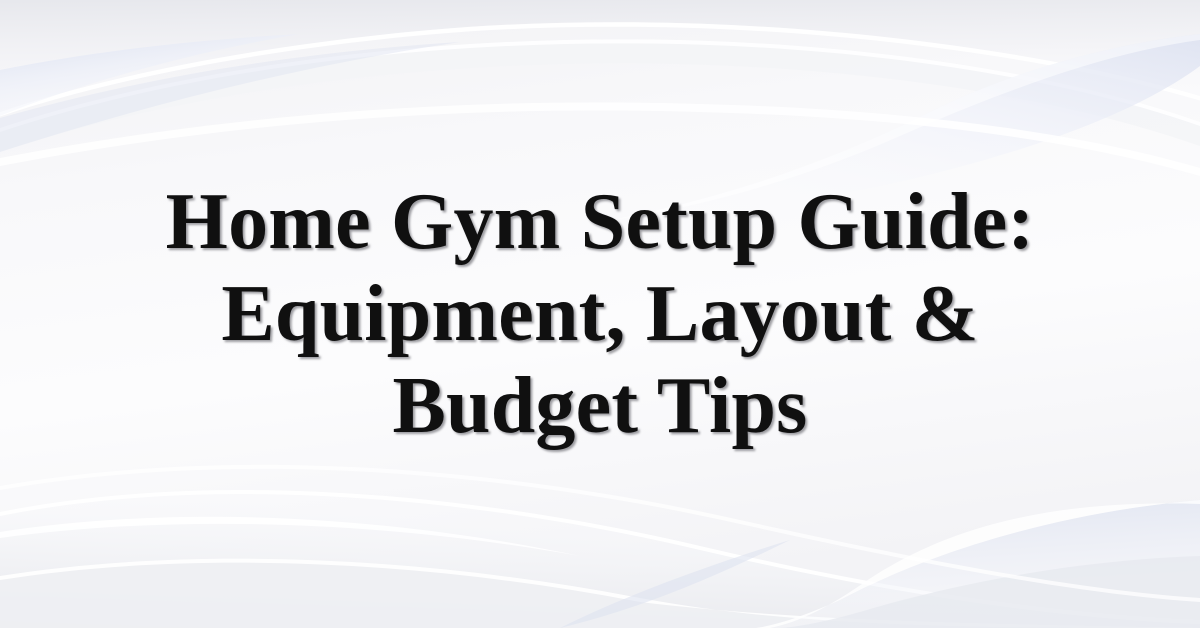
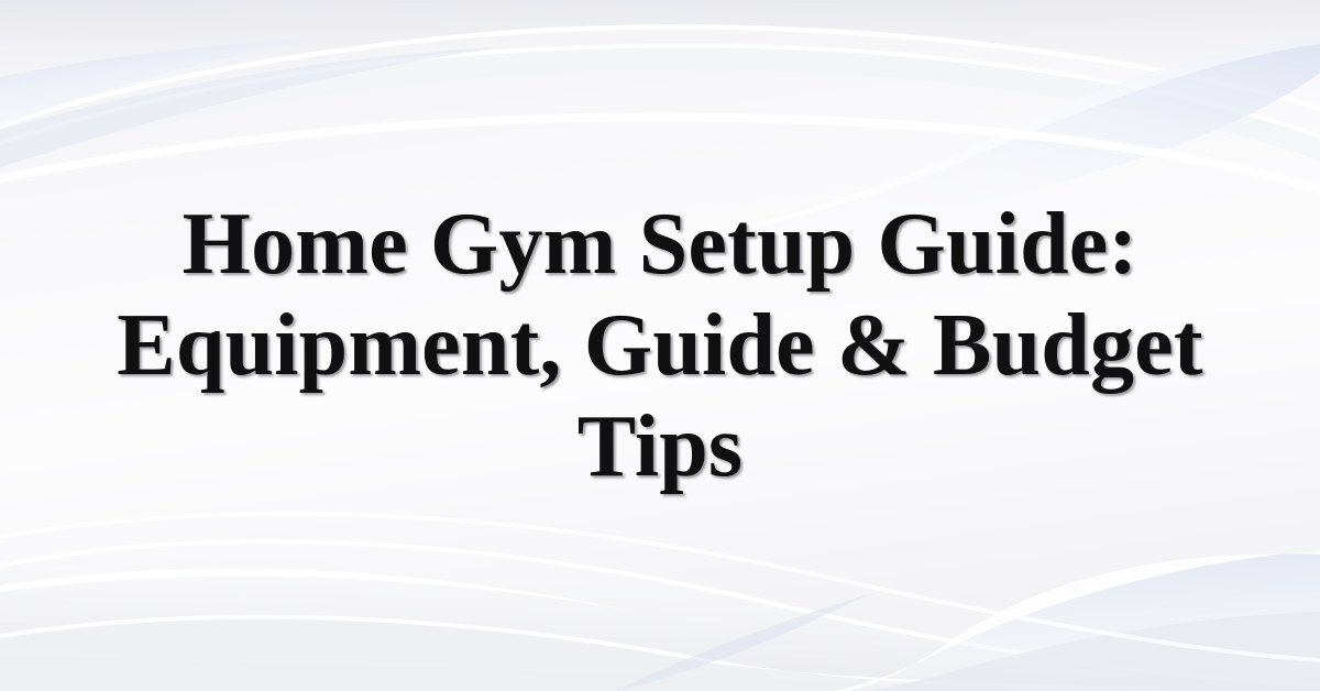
- Home Gym Setup Guide: Equipment, Layout & Budget Tips
+ Home Gym Setup Guide: Equipment, Guide & Budget Tips
